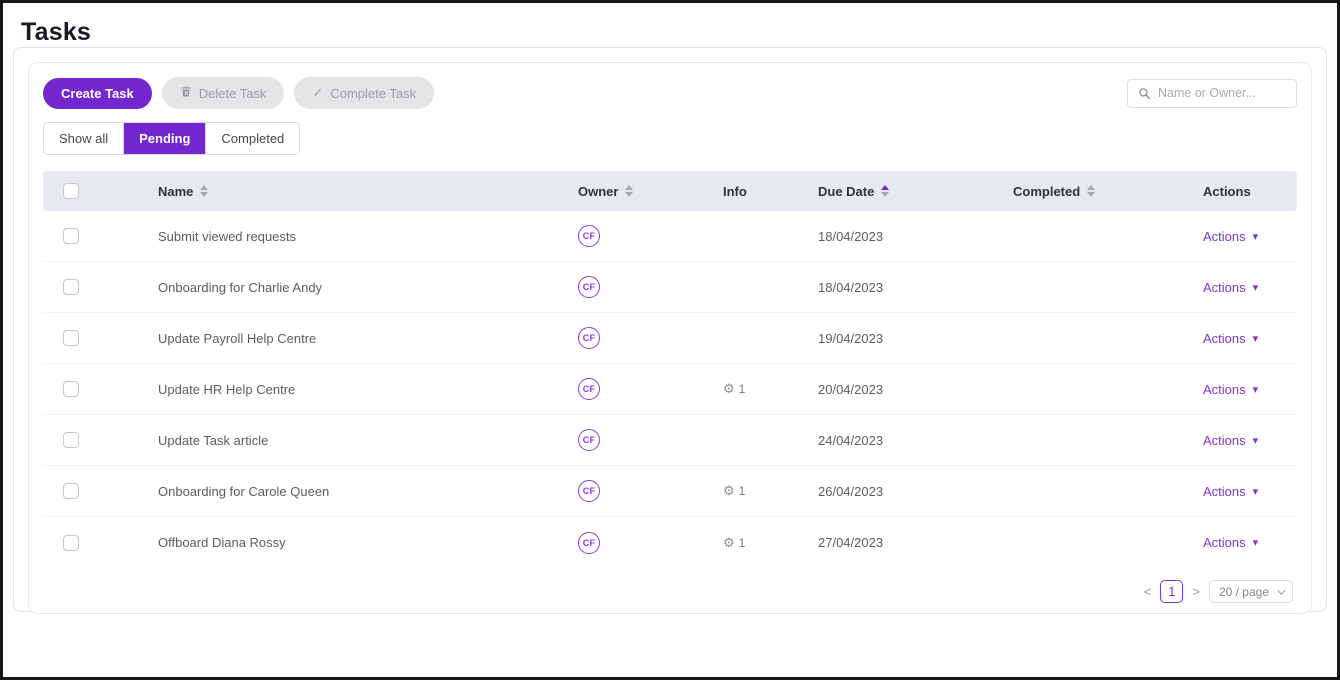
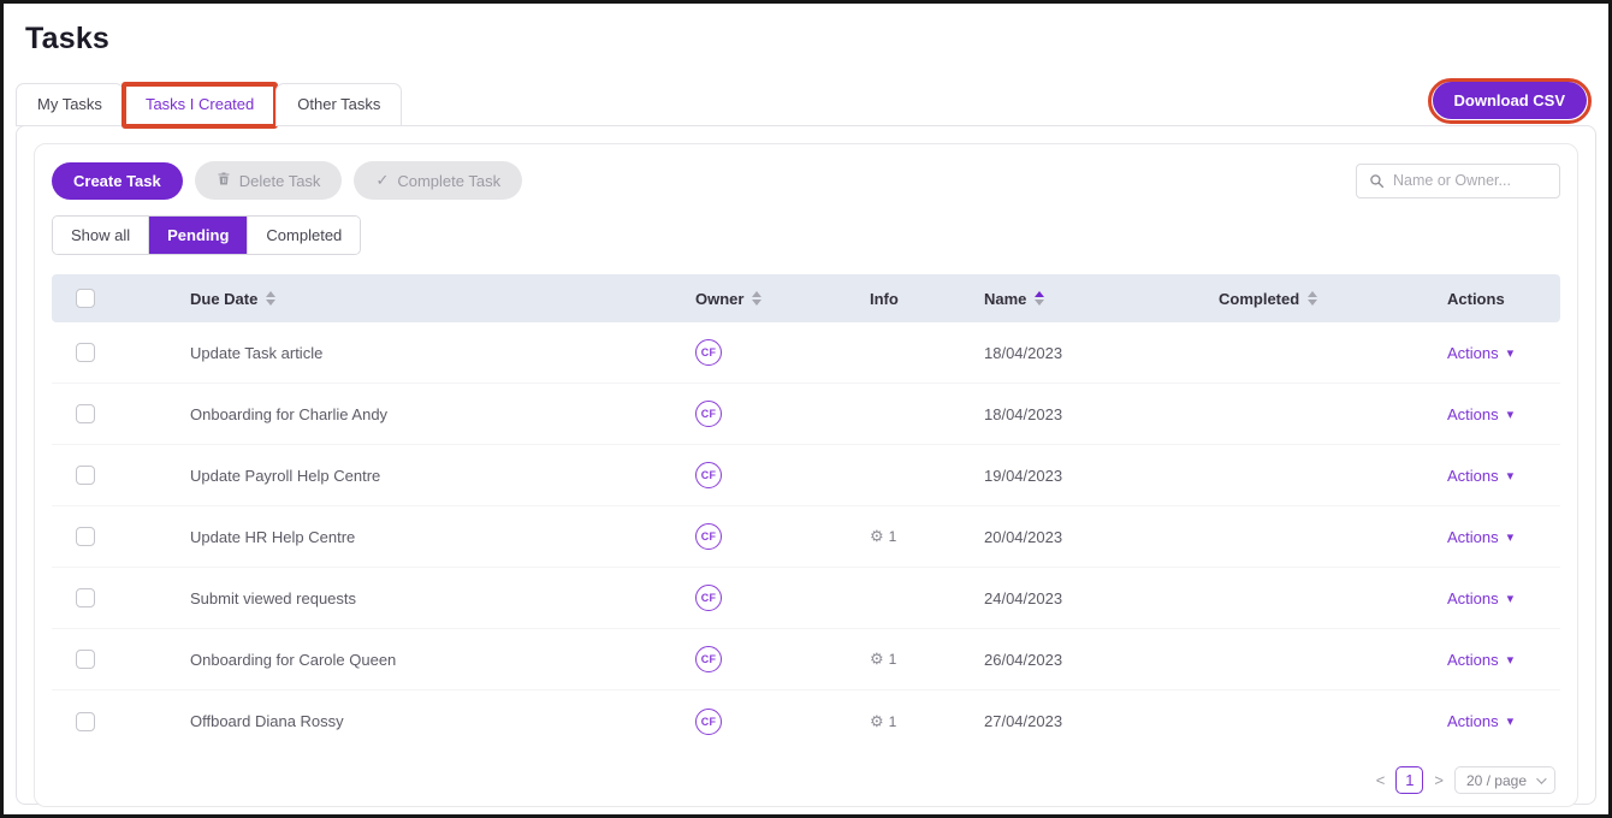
  Tasks
+ My Tasks
+ Tasks I Created
+ Other Tasks
+ Download CSV
  Create Task
  Delete Task
  ✓
  Complete Task
  Name or Owner...
  Show all
  Pending
  Completed
- Name
+ Due Date
  Owner
  Info
- Due Date
+ Name
  Completed
  Actions
- Submit viewed requests
+ Update Task article
  CF
  18/04/2023
  Actions
  ▾
  Onboarding for Charlie Andy
  CF
  18/04/2023
  Actions
  ▾
  Update Payroll Help Centre
  CF
  19/04/2023
  Actions
  ▾
  Update HR Help Centre
  CF
  ⚙
  1
  20/04/2023
  Actions
  ▾
- Update Task article
+ Submit viewed requests
  CF
  24/04/2023
  Actions
  ▾
  Onboarding for Carole Queen
  CF
  ⚙
  1
  26/04/2023
  Actions
  ▾
  Offboard Diana Rossy
  CF
  ⚙
  1
  27/04/2023
  Actions
  ▾
  <
  1
  >
  20 / page
